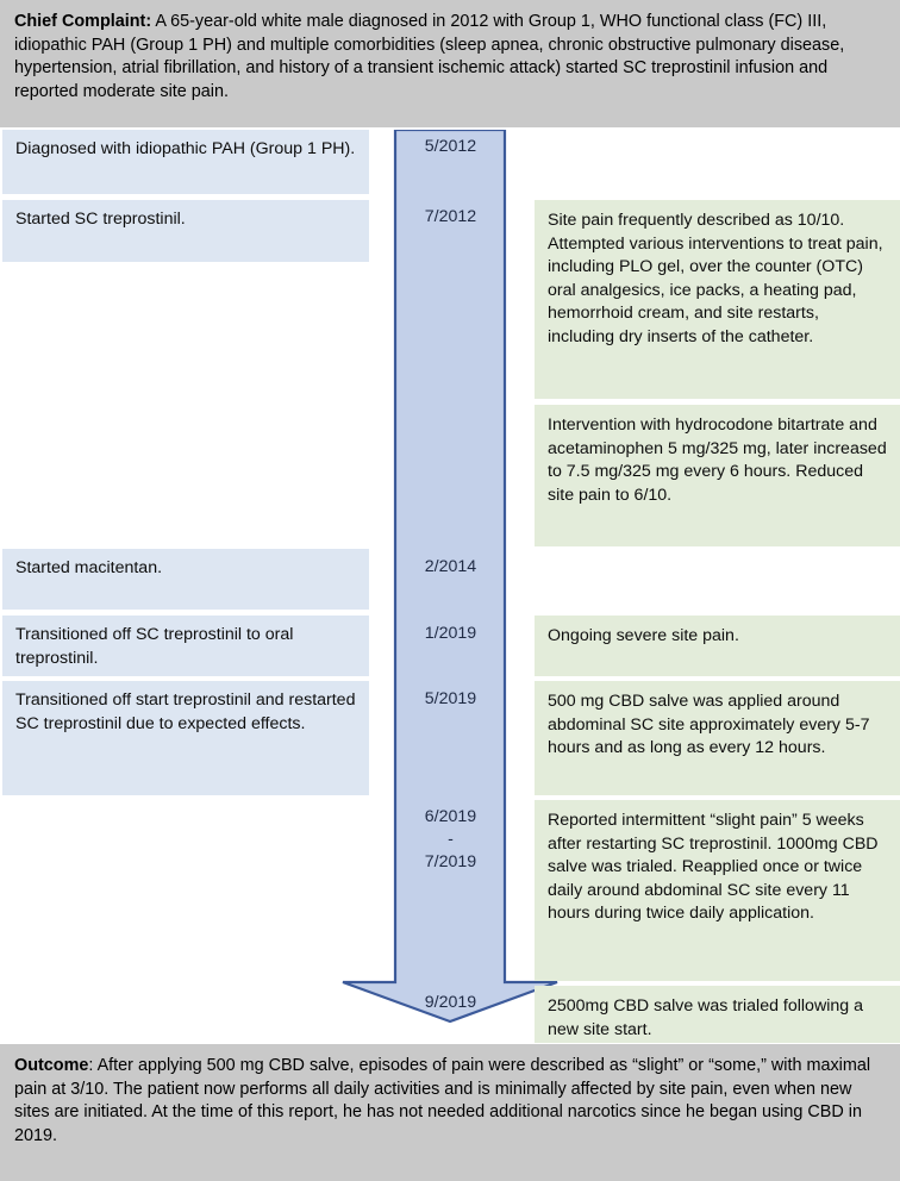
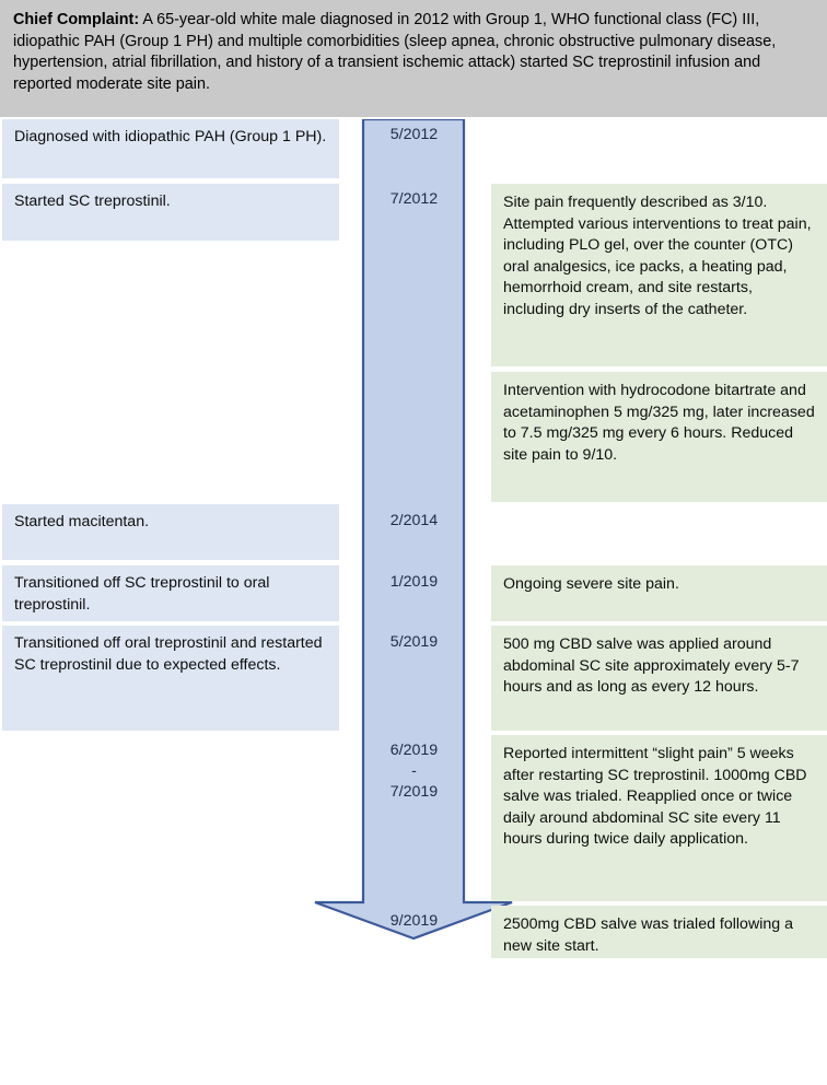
  Chief Complaint: A 65-year-old white male diagnosed in 2012 with Group 1, WHO functional class (FC) III, idiopathic PAH (Group 1 PH) and multiple comorbidities (sleep apnea, chronic obstructive pulmonary disease, hypertension, atrial fibrillation, and history of a transient ischemic attack) started SC treprostinil infusion and reported moderate site pain.
  Diagnosed with idiopathic PAH (Group 1 PH).
  Started SC treprostinil.
  Started macitentan.
  Transitioned off SC treprostinil to oral treprostinil.
- Transitioned off start treprostinil and restarted SC treprostinil due to expected effects.
+ Transitioned off oral treprostinil and restarted SC treprostinil due to expected effects.
  5/2012
  7/2012
  2/2014
  1/2019
  5/2019
  6/2019
  -
  7/2019
  9/2019
- Site pain frequently described as 10/10. Attempted various interventions to treat pain, including PLO gel, over the counter (OTC) oral analgesics, ice packs, a heating pad, hemorrhoid cream, and site restarts, including dry inserts of the catheter.
+ Site pain frequently described as 3/10. Attempted various interventions to treat pain, including PLO gel, over the counter (OTC) oral analgesics, ice packs, a heating pad, hemorrhoid cream, and site restarts, including dry inserts of the catheter.
- Intervention with hydrocodone bitartrate and acetaminophen 5 mg/325 mg, later increased to 7.5 mg/325 mg every 6 hours. Reduced site pain to 6/10.
+ Intervention with hydrocodone bitartrate and acetaminophen 5 mg/325 mg, later increased to 7.5 mg/325 mg every 6 hours. Reduced site pain to 9/10.
  Ongoing severe site pain.
  500 mg CBD salve was applied around abdominal SC site approximately every 5-7 hours and as long as every 12 hours.
  Reported intermittent “slight pain” 5 weeks after restarting SC treprostinil. 1000mg CBD salve was trialed. Reapplied once or twice daily around abdominal SC site every 11 hours during twice daily application.
  2500mg CBD salve was trialed following a new site start.
- Outcome: After applying 500 mg CBD salve, episodes of pain were described as “slight” or “some,” with maximal pain at 3/10. The patient now performs all daily activities and is minimally affected by site pain, even when new sites are initiated. At the time of this report, he has not needed additional narcotics since he began using CBD in 2019.
